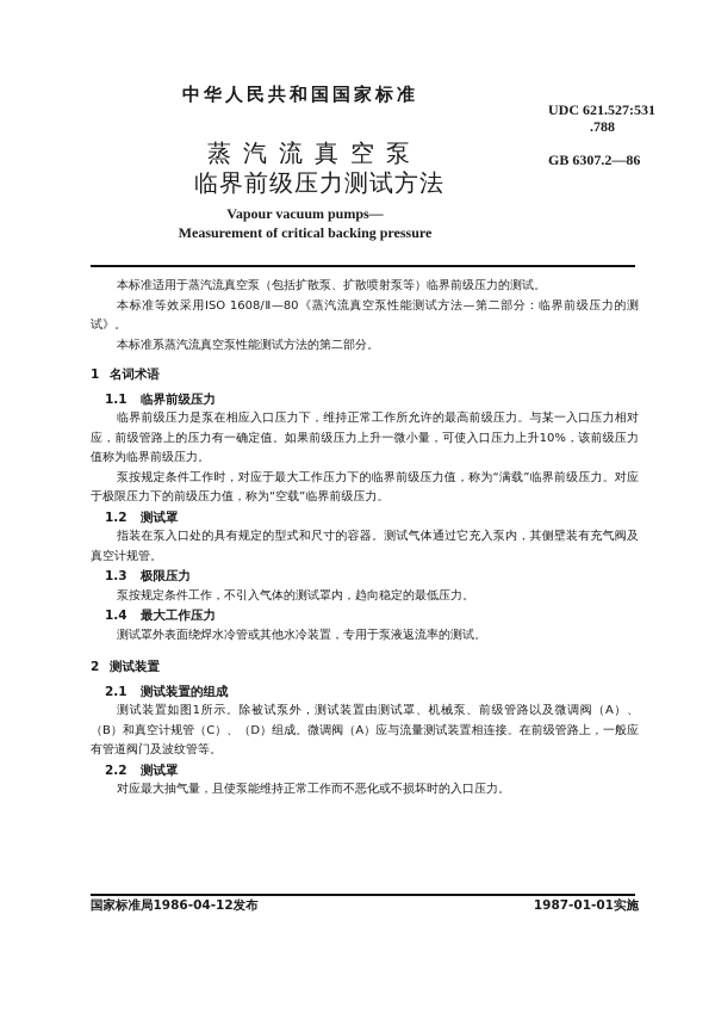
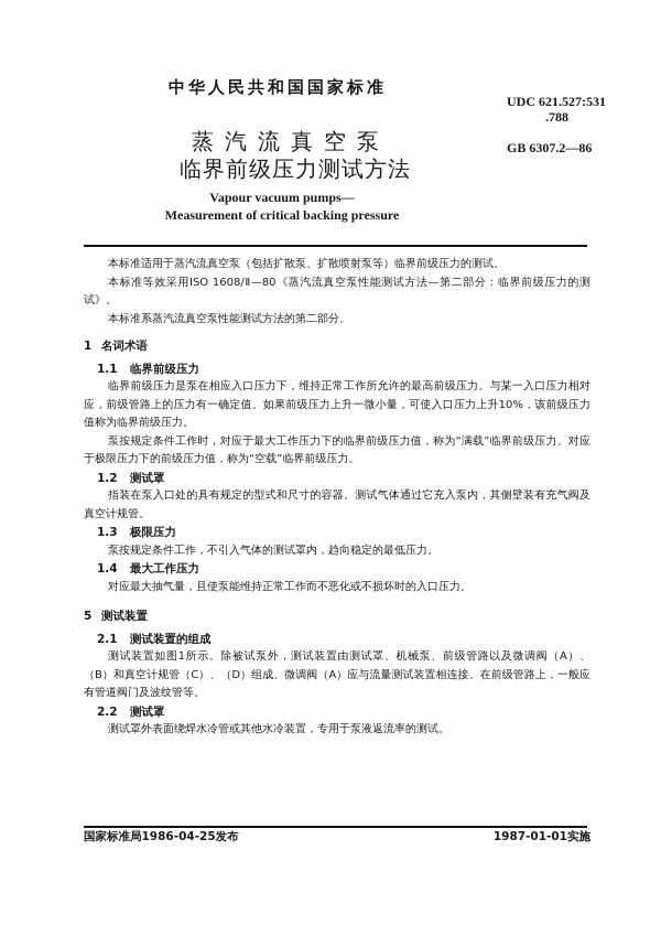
  中华人民共和国国家标准
  UDC 621.527:531
  .788
  GB 6307.2—86
  蒸汽流真空泵
  临界前级压力测试方法
  Vapour vacuum pumps—
  Measurement of critical backing pressure
  本标准适用于蒸汽流真空泵（包括扩散泵、扩散喷射泵等）临界前级压力的测试。
  本标准等效采用ISO 1608/Ⅱ—80《蒸汽流真空泵性能测试方法—第二部分：临界前级压力的测试》。
  本标准系蒸汽流真空泵性能测试方法的第二部分。
  1 名词术语
  1.1 临界前级压力
  临界前级压力是泵在相应入口压力下，维持正常工作所允许的最高前级压力。与某一入口压力相对应，前级管路上的压力有一确定值。如果前级压力上升一微小量，可使入口压力上升10%，该前级压力值称为临界前级压力。
  泵按规定条件工作时，对应于最大工作压力下的临界前级压力值，称为“满载”临界前级压力。对应于极限压力下的前级压力值，称为“空载”临界前级压力。
  1.2 测试罩
  指装在泵入口处的具有规定的型式和尺寸的容器。测试气体通过它充入泵内，其侧壁装有充气阀及真空计规管。
  1.3 极限压力
  泵按规定条件工作，不引入气体的测试罩内，趋向稳定的最低压力。
  1.4 最大工作压力
- 测试罩外表面绕焊水冷管或其他水冷装置，专用于泵液返流率的测试。
+ 对应最大抽气量，且使泵能维持正常工作而不恶化或不损坏时的入口压力。
- 2 测试装置
+ 5 测试装置
  2.1 测试装置的组成
  测试装置如图1所示。除被试泵外，测试装置由测试罩、机械泵、前级管路以及微调阀（A）、（B）和真空计规管（C）、（D）组成。微调阀（A）应与流量测试装置相连接。在前级管路上，一般应有管道阀门及波纹管等。
  2.2 测试罩
- 对应最大抽气量，且使泵能维持正常工作而不恶化或不损坏时的入口压力。
+ 测试罩外表面绕焊水冷管或其他水冷装置，专用于泵液返流率的测试。
- 国家标准局1986-04-12发布
+ 国家标准局1986-04-25发布
  1987-01-01实施
